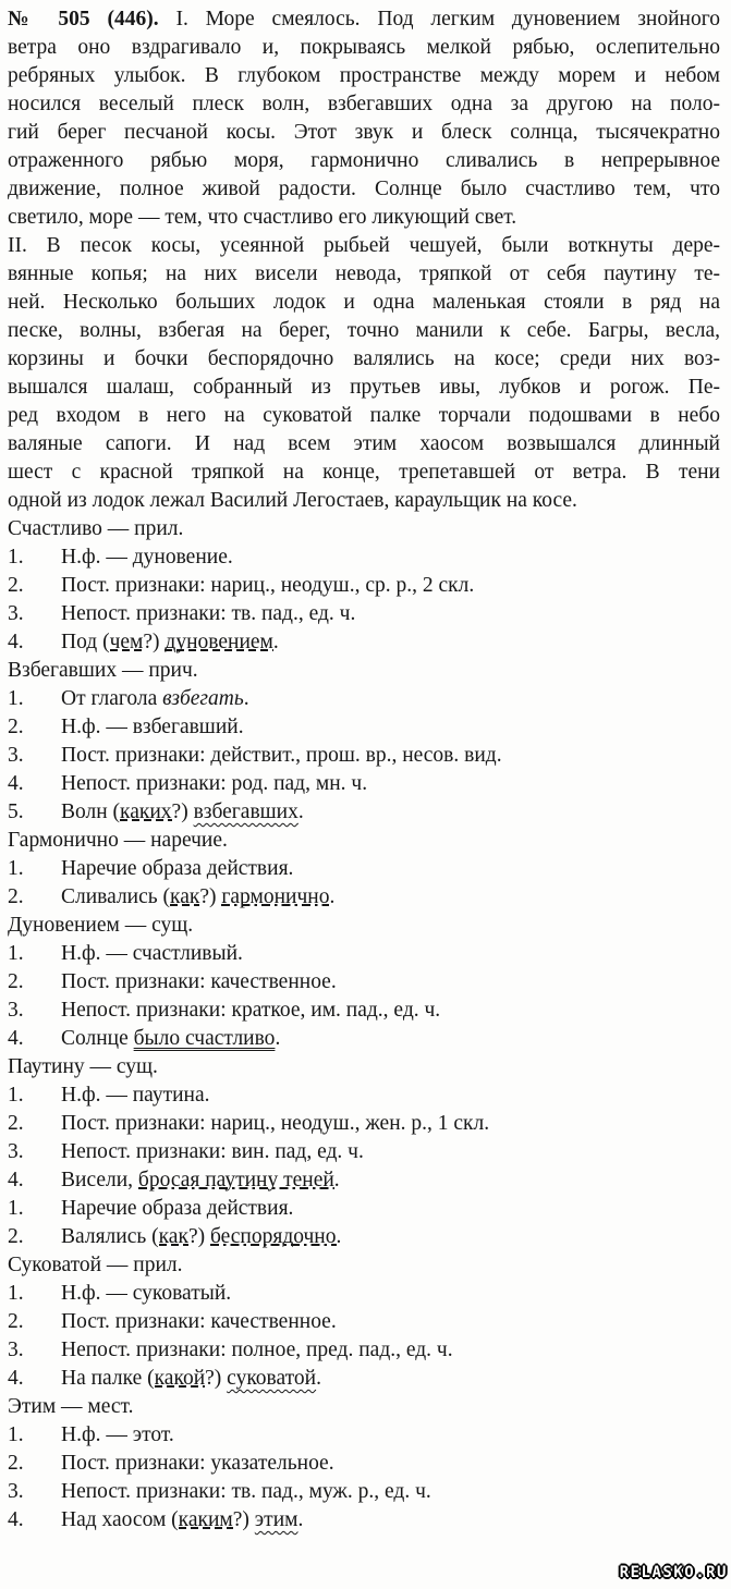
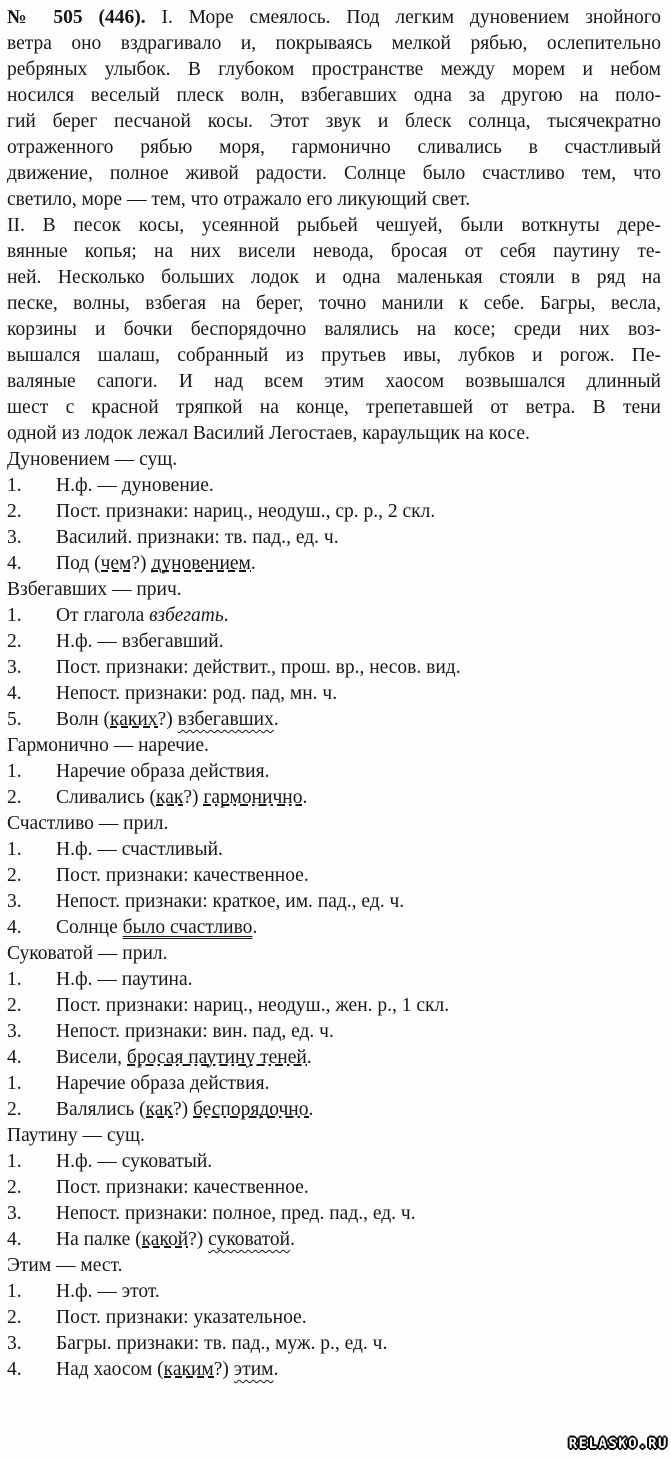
  № 505 (446). I. Море смеялось. Под легким дуновением знойного
  ветра оно вздрагивало и, покрываясь мелкой рябью, ослепительно
  ребряных улыбок. В глубоком пространстве между морем и небом
  носился веселый плеск волн, взбегавших одна за другою на поло-
  гий берег песчаной косы. Этот звук и блеск солнца, тысячекратно
- отраженного рябью моря, гармонично сливались в непрерывное
+ отраженного рябью моря, гармонично сливались в счастливый
  движение, полное живой радости. Солнце было счастливо тем, что
- светило, море — тем, что счастливо его ликующий свет.
+ светило, море — тем, что отражало его ликующий свет.
  II. В песок косы, усеянной рыбьей чешуей, были воткнуты дере-
- вянные копья; на них висели невода, тряпкой от себя паутину те-
+ вянные копья; на них висели невода, бросая от себя паутину те-
  ней. Несколько больших лодок и одна маленькая стояли в ряд на
  песке, волны, взбегая на берег, точно манили к себе. Багры, весла,
  корзины и бочки беспорядочно валялись на косе; среди них воз-
  вышался шалаш, собранный из прутьев ивы, лубков и рогож. Пе-
- ред входом в него на суковатой палке торчали подошвами в небо
  валяные сапоги. И над всем этим хаосом возвышался длинный
  шест с красной тряпкой на конце, трепетавшей от ветра. В тени
  одной из лодок лежал Василий Легостаев, караульщик на косе.
- Счастливо — прил.
+ Дуновением — сущ.
  1.
  Н.ф. — дуновение.
  2.
  Пост. признаки: нариц., неодуш., ср. р., 2 скл.
  3.
- Непост. признаки: тв. пад., ед. ч.
+ Василий. признаки: тв. пад., ед. ч.
  4.
  Под (чем?) дуновением.
  Взбегавших — прич.
  1.
  От глагола взбегать.
  2.
  Н.ф. — взбегавший.
  3.
  Пост. признаки: действит., прош. вр., несов. вид.
  4.
  Непост. признаки: род. пад, мн. ч.
  5.
  Волн (каких?) взбегавших.
  Гармонично — наречие.
  1.
  Наречие образа действия.
  2.
  Сливались (как?) гармонично.
- Дуновением — сущ.
+ Счастливо — прил.
  1.
  Н.ф. — счастливый.
  2.
  Пост. признаки: качественное.
  3.
  Непост. признаки: краткое, им. пад., ед. ч.
  4.
  Солнце было счастливо.
- Паутину — сущ.
+ Суковатой — прил.
  1.
  Н.ф. — паутина.
  2.
  Пост. признаки: нариц., неодуш., жен. р., 1 скл.
  3.
  Непост. признаки: вин. пад, ед. ч.
  4.
  Висели, бросая паутину теней.
  1.
  Наречие образа действия.
  2.
  Валялись (как?) беспорядочно.
- Суковатой — прил.
+ Паутину — сущ.
  1.
  Н.ф. — суковатый.
  2.
  Пост. признаки: качественное.
  3.
  Непост. признаки: полное, пред. пад., ед. ч.
  4.
  На палке (какой?) суковатой.
  Этим — мест.
  1.
  Н.ф. — этот.
  2.
  Пост. признаки: указательное.
  3.
- Непост. признаки: тв. пад., муж. р., ед. ч.
+ Багры. признаки: тв. пад., муж. р., ед. ч.
  4.
  Над хаосом (каким?) этим.
  RELASKO.RU
